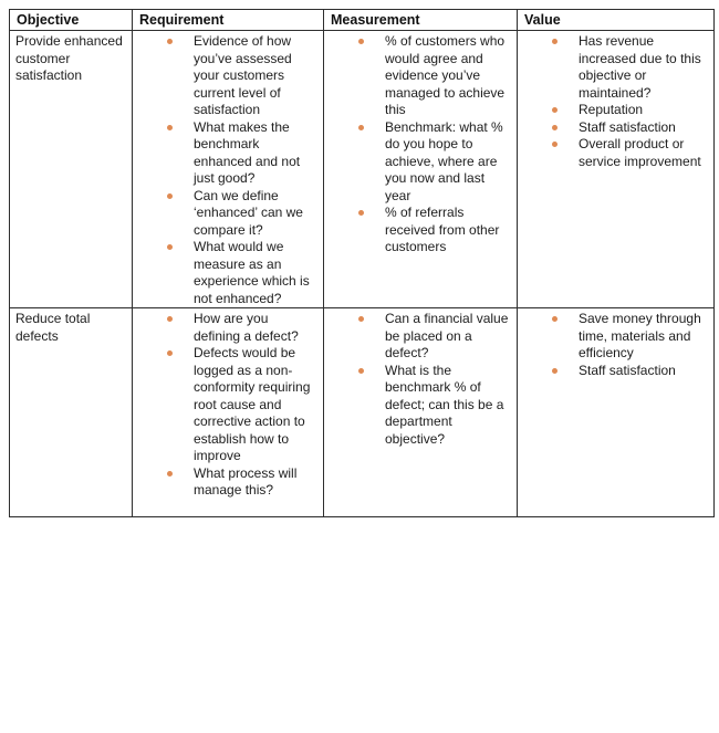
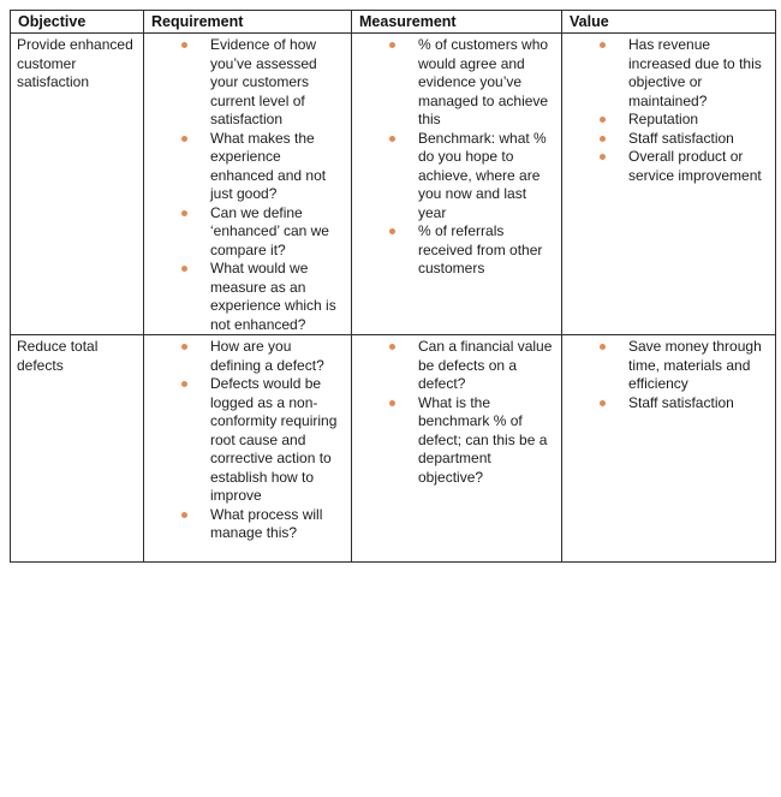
  Objective	Requirement	Measurement	Value
- Provide enhanced customer satisfaction	Evidence of how you’ve assessed your customers current level of satisfactionWhat makes the benchmark enhanced and not just good?Can we define ‘enhanced’ can we compare it?What would we measure as an experience which is not enhanced?	% of customers who would agree and evidence you’ve managed to achieve thisBenchmark: what % do you hope to achieve, where are you now and last year% of referrals received from other customers	Has revenue increased due to this objective or maintained?ReputationStaff satisfactionOverall product or service improvement
+ Provide enhanced customer satisfaction	Evidence of how you’ve assessed your customers current level of satisfactionWhat makes the experience enhanced and not just good?Can we define ‘enhanced’ can we compare it?What would we measure as an experience which is not enhanced?	% of customers who would agree and evidence you’ve managed to achieve thisBenchmark: what % do you hope to achieve, where are you now and last year% of referrals received from other customers	Has revenue increased due to this objective or maintained?ReputationStaff satisfactionOverall product or service improvement
- Reduce total defects	How are you defining a defect?Defects would be logged as a non-conformity requiring root cause and corrective action to establish how to improveWhat process will manage this?	Can a financial value be placed on a defect?What is the benchmark % of defect; can this be a department objective?	Save money through time, materials and efficiencyStaff satisfaction
+ Reduce total defects	How are you defining a defect?Defects would be logged as a non-conformity requiring root cause and corrective action to establish how to improveWhat process will manage this?	Can a financial value be defects on a defect?What is the benchmark % of defect; can this be a department objective?	Save money through time, materials and efficiencyStaff satisfaction
